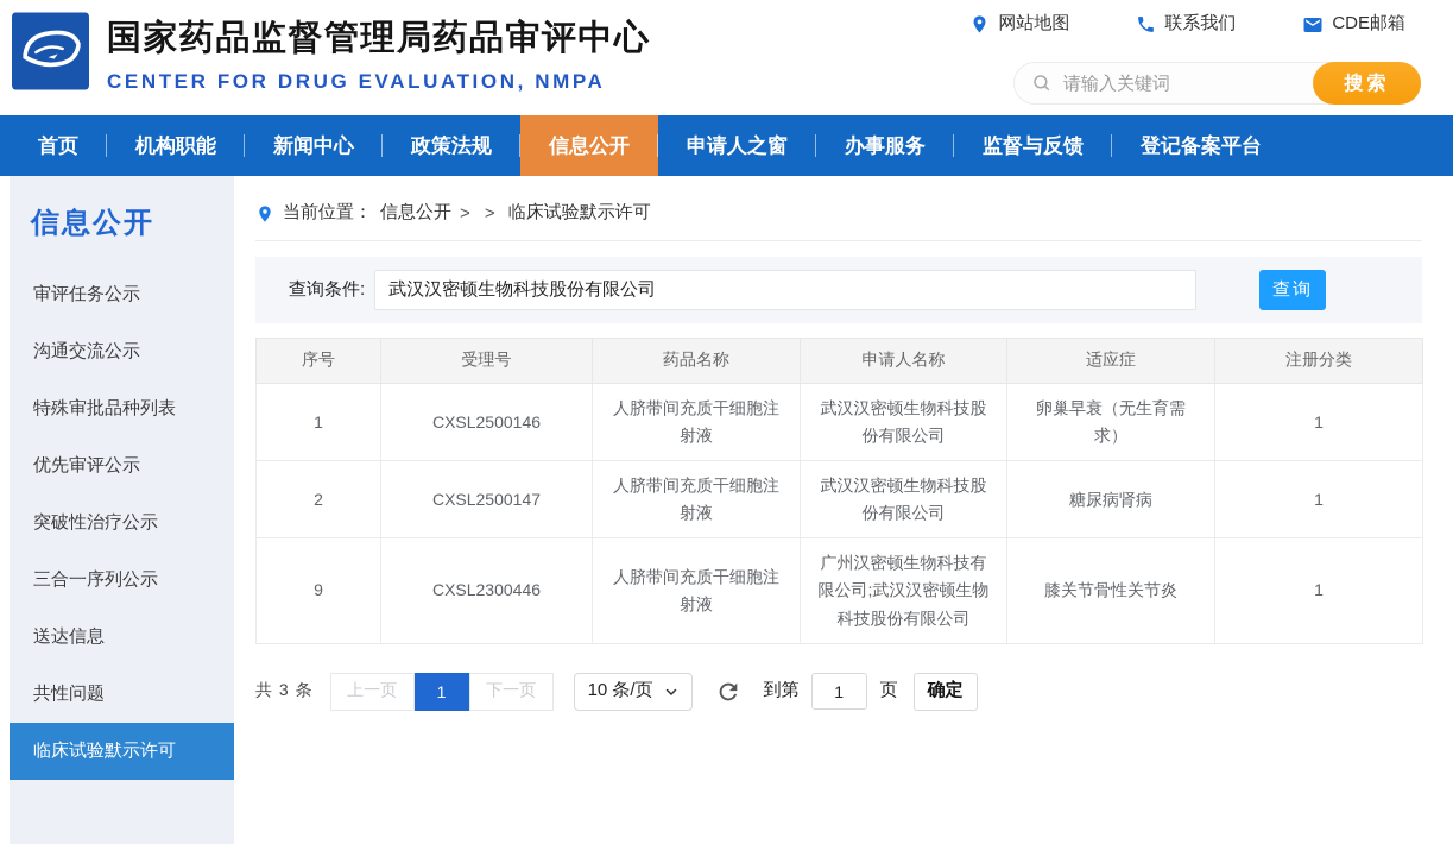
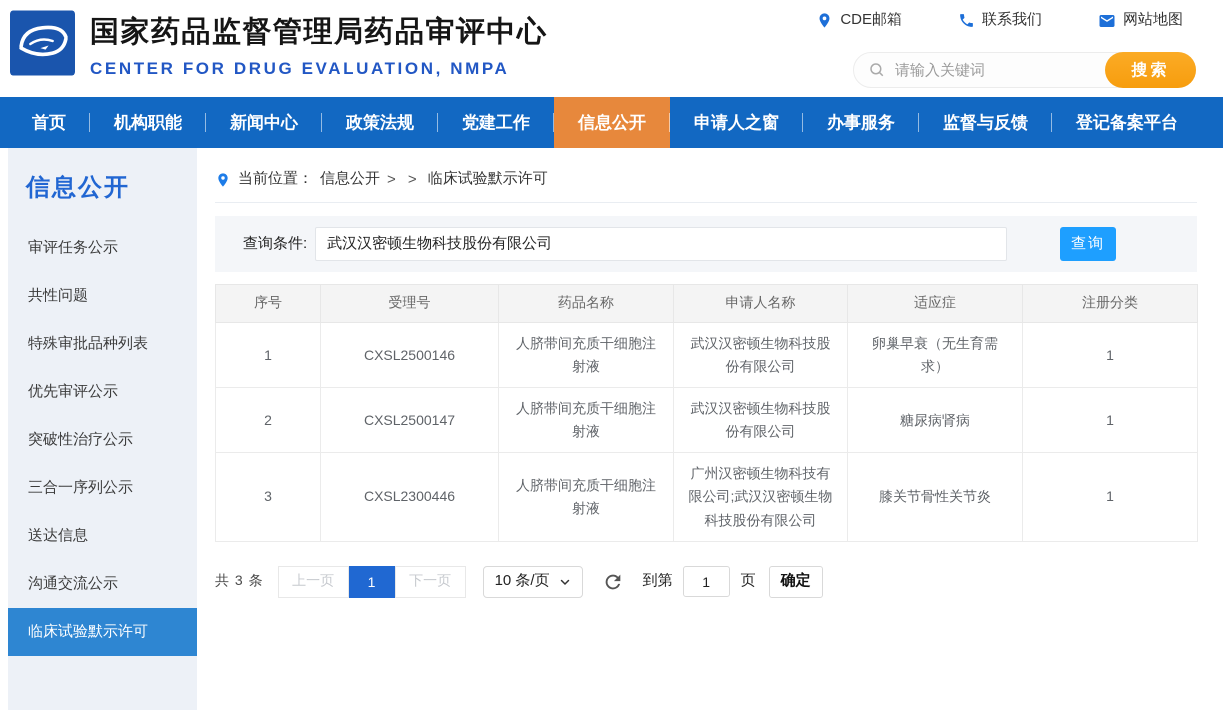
  国家药品监督管理局药品审评中心
  CENTER FOR DRUG EVALUATION, NMPA
- 网站地图
+ CDE邮箱
  联系我们
- CDE邮箱
+ 网站地图
  请输入关键词
  搜索
  首页
  机构职能
  新闻中心
  政策法规
+ 党建工作
  信息公开
  申请人之窗
  办事服务
  监督与反馈
  登记备案平台
  信息公开
  审评任务公示
- 沟通交流公示
+ 共性问题
  特殊审批品种列表
  优先审评公示
  突破性治疗公示
  三合一序列公示
  送达信息
- 共性问题
+ 沟通交流公示
  临床试验默示许可
  当前位置：
  信息公开
  > >
  临床试验默示许可
  查询条件:
  武汉汉密顿生物科技股份有限公司
  查询
  序号	受理号	药品名称	申请人名称	适应症	注册分类
  1	CXSL2500146	人脐带间充质干细胞注射液	武汉汉密顿生物科技股份有限公司	卵巢早衰（无生育需求）	1
  2	CXSL2500147	人脐带间充质干细胞注射液	武汉汉密顿生物科技股份有限公司	糖尿病肾病	1
- 9	CXSL2300446	人脐带间充质干细胞注射液	广州汉密顿生物科技有限公司;武汉汉密顿生物科技股份有限公司	膝关节骨性关节炎	1
+ 3	CXSL2300446	人脐带间充质干细胞注射液	广州汉密顿生物科技有限公司;武汉汉密顿生物科技股份有限公司	膝关节骨性关节炎	1
  共 3 条
  上一页
  1
  下一页
  10 条/页
  到第
  1
  页
  确定
